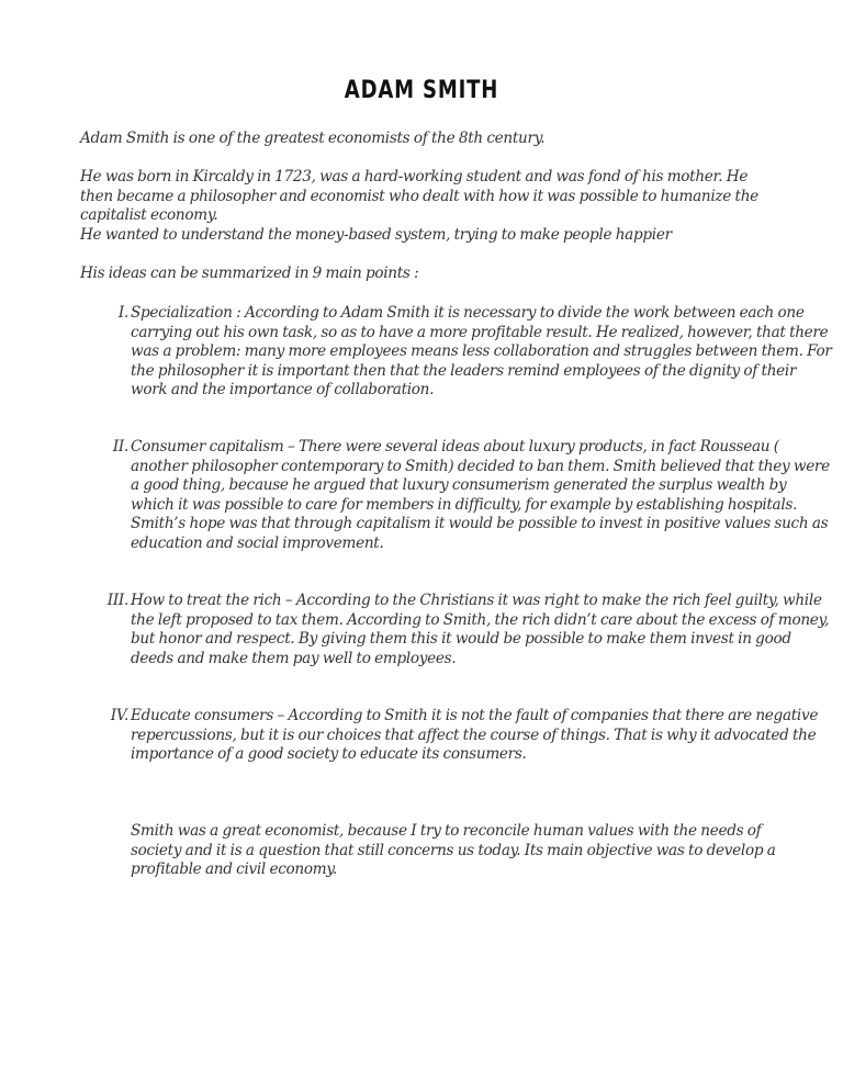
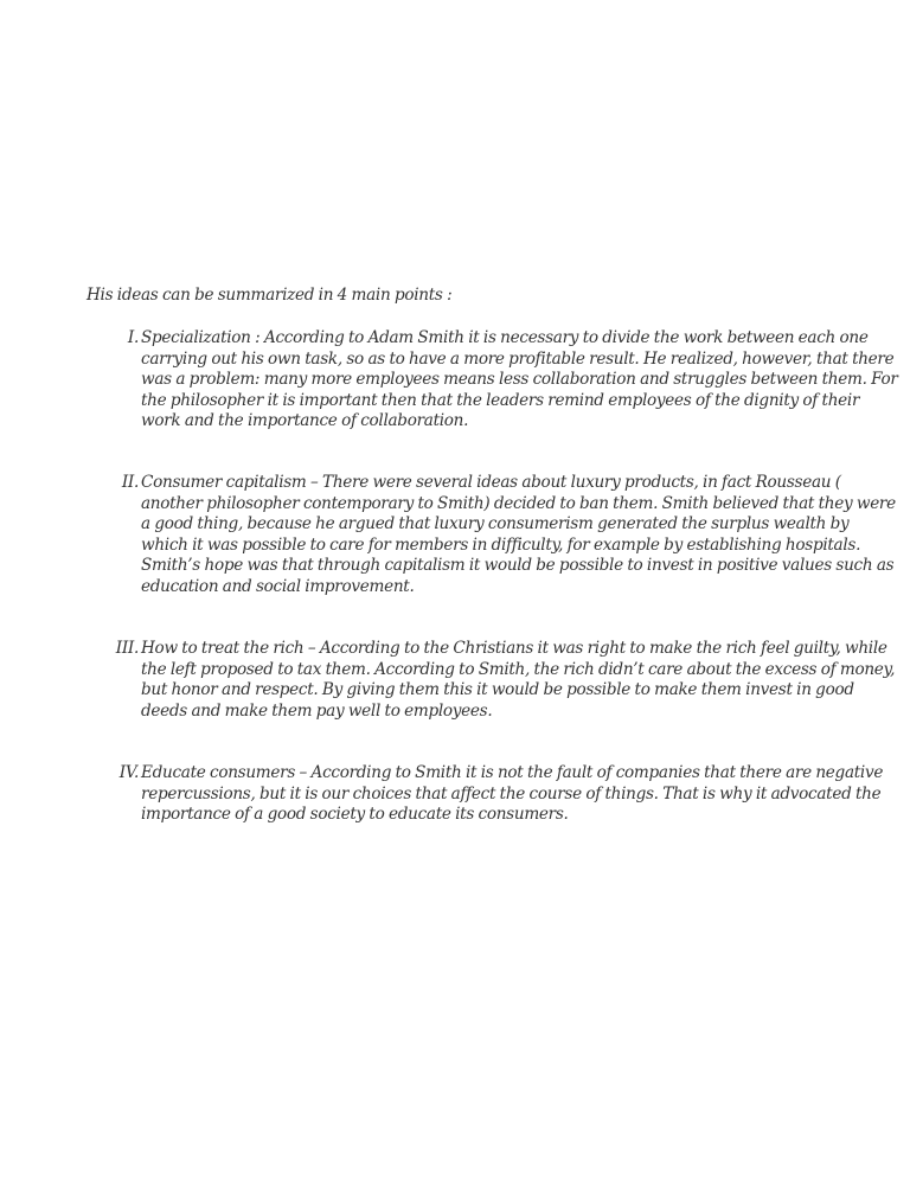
- ADAM SMITH
- Adam Smith is one of the greatest economists of the 8th century.
- He was born in Kircaldy in 1723, was a hard-working student and was fond of his mother. He then became a philosopher and economist who dealt with how it was possible to humanize the capitalist economy.
- He wanted to understand the money-based system, trying to make people happier
- His ideas can be summarized in 9 main points :
+ His ideas can be summarized in 4 main points :
  I.
  Specialization : According to Adam Smith it is necessary to divide the work between each one carrying out his own task, so as to have a more profitable result. He realized, however, that there was a problem: many more employees means less collaboration and struggles between them. For the philosopher it is important then that the leaders remind employees of the dignity of their work and the importance of collaboration.
  II.
  Consumer capitalism – There were several ideas about luxury products, in fact Rousseau ( another philosopher contemporary to Smith) decided to ban them. Smith believed that they were a good thing, because he argued that luxury consumerism generated the surplus wealth by which it was possible to care for members in difficulty, for example by establishing hospitals. Smith’s hope was that through capitalism it would be possible to invest in positive values such as education and social improvement.
  III.
  How to treat the rich – According to the Christians it was right to make the rich feel guilty, while the left proposed to tax them. According to Smith, the rich didn’t care about the excess of money, but honor and respect. By giving them this it would be possible to make them invest in good deeds and make them pay well to employees.
  IV.
  Educate consumers – According to Smith it is not the fault of companies that there are negative repercussions, but it is our choices that affect the course of things. That is why it advocated the importance of a good society to educate its consumers.
- Smith was a great economist, because I try to reconcile human values with the needs of society and it is a question that still concerns us today. Its main objective was to develop a profitable and civil economy.
